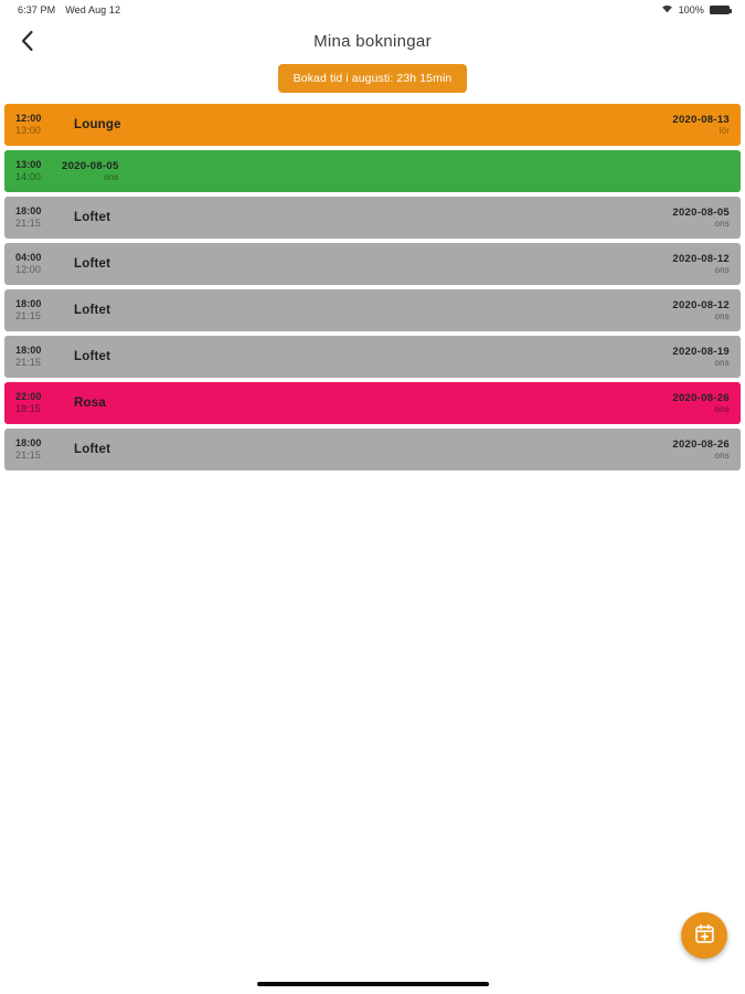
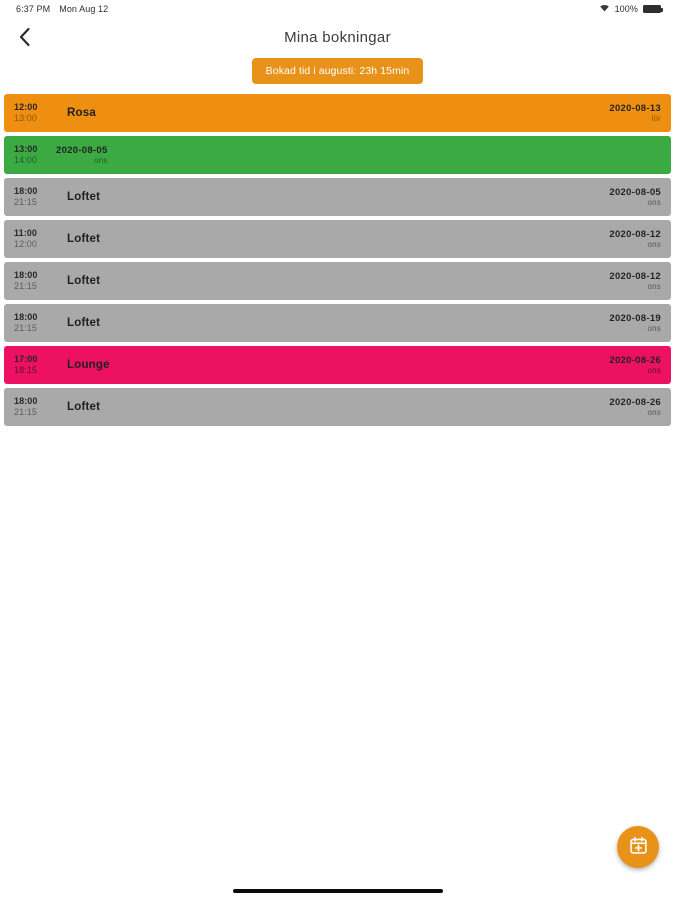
  6:37 PM
- Wed Aug 12
+ Mon Aug 12
  100%
  Mina bokningar
  Bokad tid i augusti: 23h 15min
  12:00
  13:00
- Lounge
+ Rosa
  2020-08-13
  lör
  13:00
  14:00
  2020-08-05
  ons
  18:00
  21:15
  Loftet
  2020-08-05
  ons
- 04:00
+ 11:00
  12:00
  Loftet
  2020-08-12
  ons
  18:00
  21:15
  Loftet
  2020-08-12
  ons
  18:00
  21:15
  Loftet
  2020-08-19
  ons
- 22:00
+ 17:00
  18:15
- Rosa
+ Lounge
  2020-08-26
  ons
  18:00
  21:15
  Loftet
  2020-08-26
  ons
